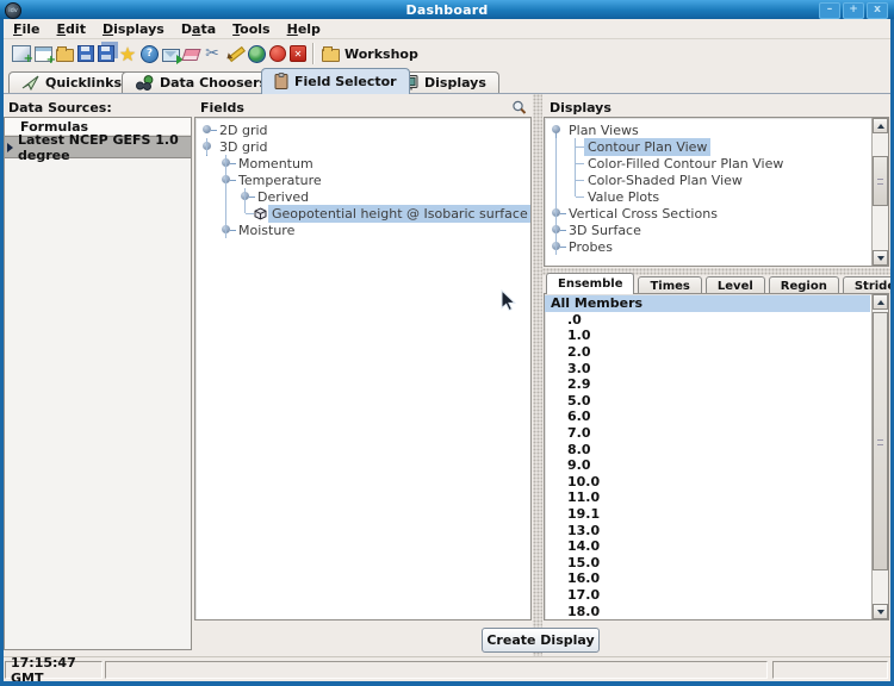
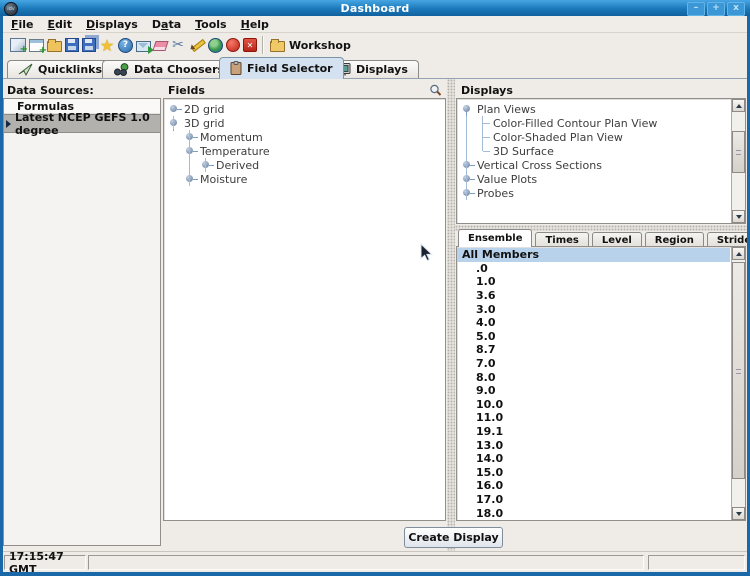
  Dashboard
  –
  +
  x
  File
  Edit
  Displays
  Data
  Tools
  Help
  ★
  ?
  ✂
  ✕
  Workshop
  Quicklinks
  Data Chooser
  Field Selector
  Displays
  Data Sources:
  Fields
  Displays
  Formulas
  Latest NCEP GEFS 1.0 degree
  2D grid
  3D grid
  Momentum
  Temperature
  Derived
- Geopotential height @ Isobaric surface
  Moisture
  Plan Views
- Contour Plan View
  Color-Filled Contour Plan View
  Color-Shaded Plan View
- Value Plots
+ 3D Surface
  Vertical Cross Sections
- 3D Surface
+ Value Plots
  Probes
  Ensemble
  Times
  Level
  Region
  Strid
  All Members
  .0
  1.0
- 2.0
+ 3.6
  3.0
- 2.9
+ 4.0
  5.0
- 6.0
+ 8.7
  7.0
  8.0
  9.0
  10.0
  11.0
  19.1
  13.0
  14.0
  15.0
  16.0
  17.0
  18.0
  Create Display
  17:15:47 GMT
